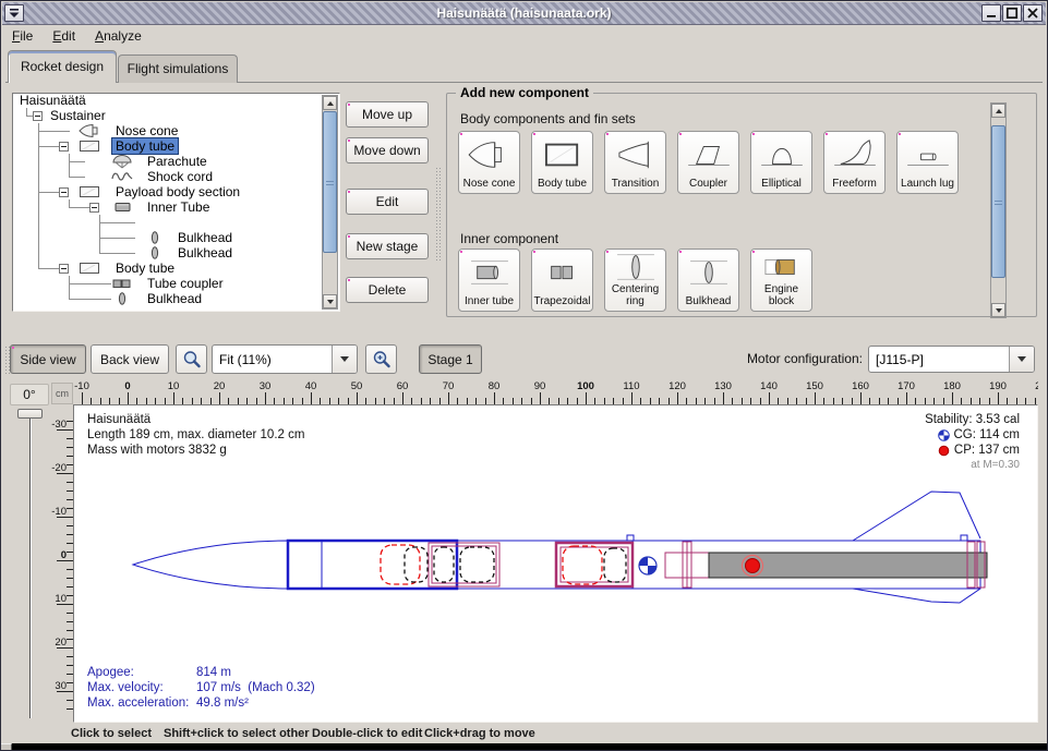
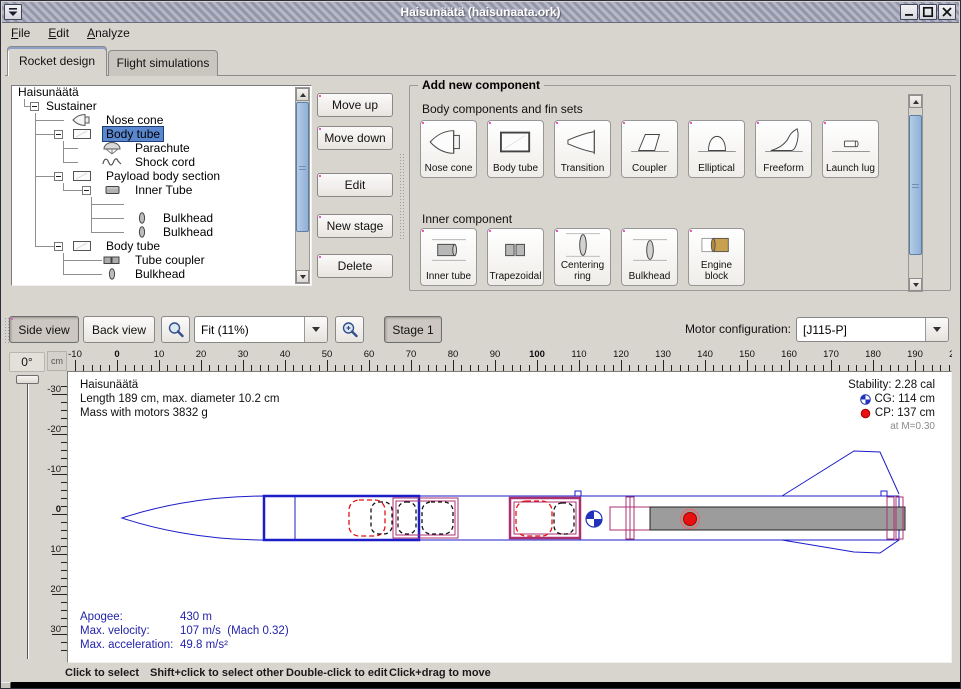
  Haisunäätä (haisunaata.ork)
  File Edit Analyze
  Rocket design
  Flight simulations
  Haisunäätä
  Sustainer
  Nose cone
  Body tube
  Parachute
  Shock cord
  Payload body section
  Inner Tube
  Bulkhead
  Bulkhead
  Body tube
  Tube coupler
  Bulkhead
  Move up
  Move down
  Edit
  New stage
  Delete
  Add new component
  Body components and fin sets
  Nose cone
  Body tube
  Transition
  Coupler
  Elliptical
  Freeform
  Launch lug
  Inner component
  Inner tube
  Trapezoidal
  Centering ring
  Bulkhead
  Engine block
  Side view
  Back view
  Fit (11%)
  Stage 1
  Motor configuration:
  [J115-P]
  0°
  cm
  -10
  0
  10
  20
  30
  40
  50
  60
  70
  80
  90
  100
  110
  120
  130
  140
  150
  160
  170
  180
  190
  -30
  -20
  -10
  0
  10
  20
  30
  Haisunäätä
  Length 189 cm, max. diameter 10.2 cm
  Mass with motors 3832 g
- Stability: 3.53 cal
+ Stability: 2.28 cal
  CG: 114 cm
  CP: 137 cm
  at M=0.30
  Apogee:
- 814 m
+ 430 m
  Max. velocity:
  107 m/s (Mach 0.32)
  Max. acceleration:
  49.8 m/s²
  Click to select
  Shift+click to select other
  Double-click to edit
  Click+drag to move
